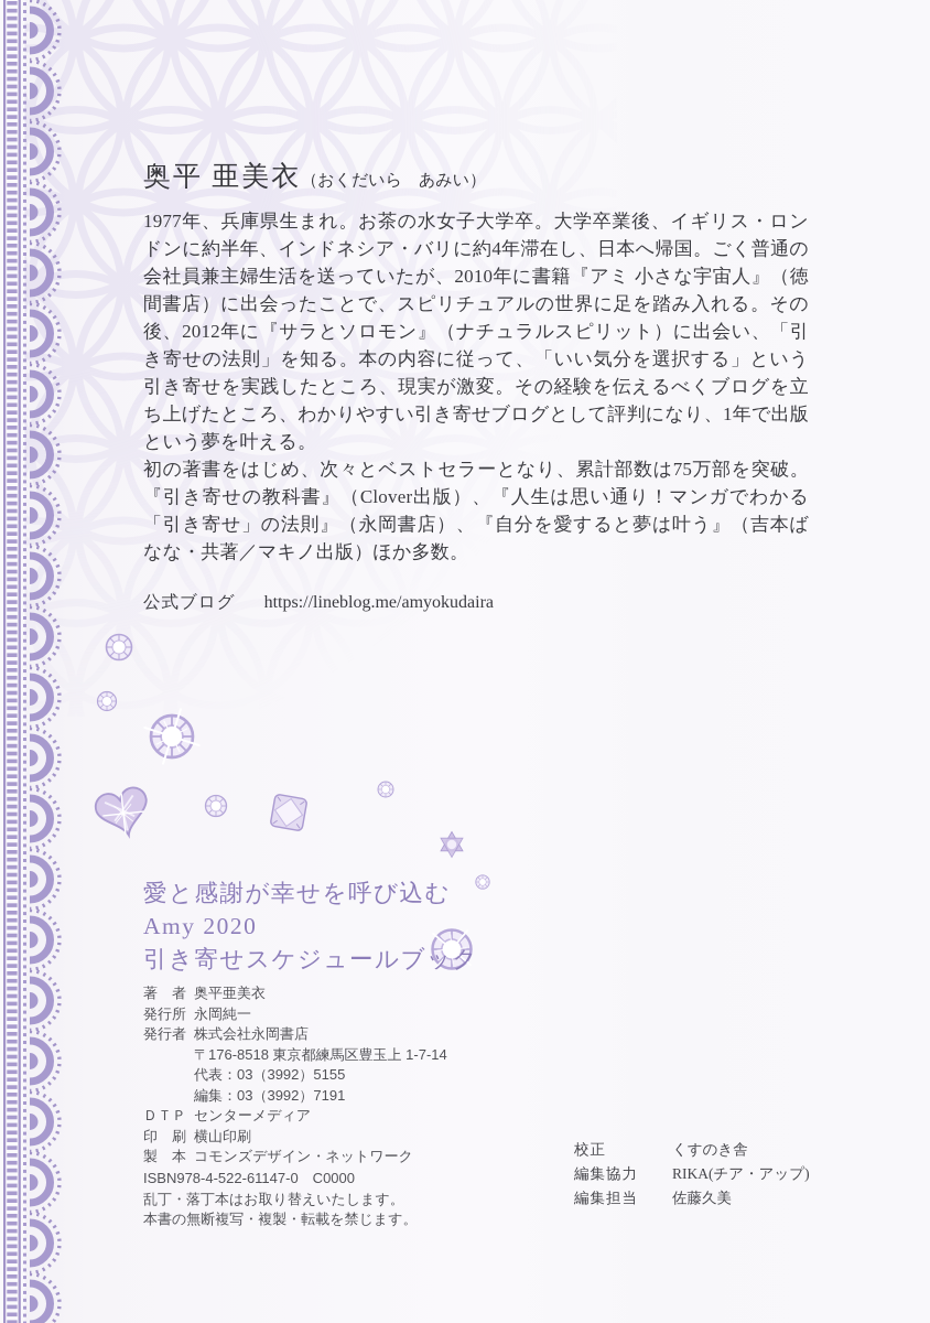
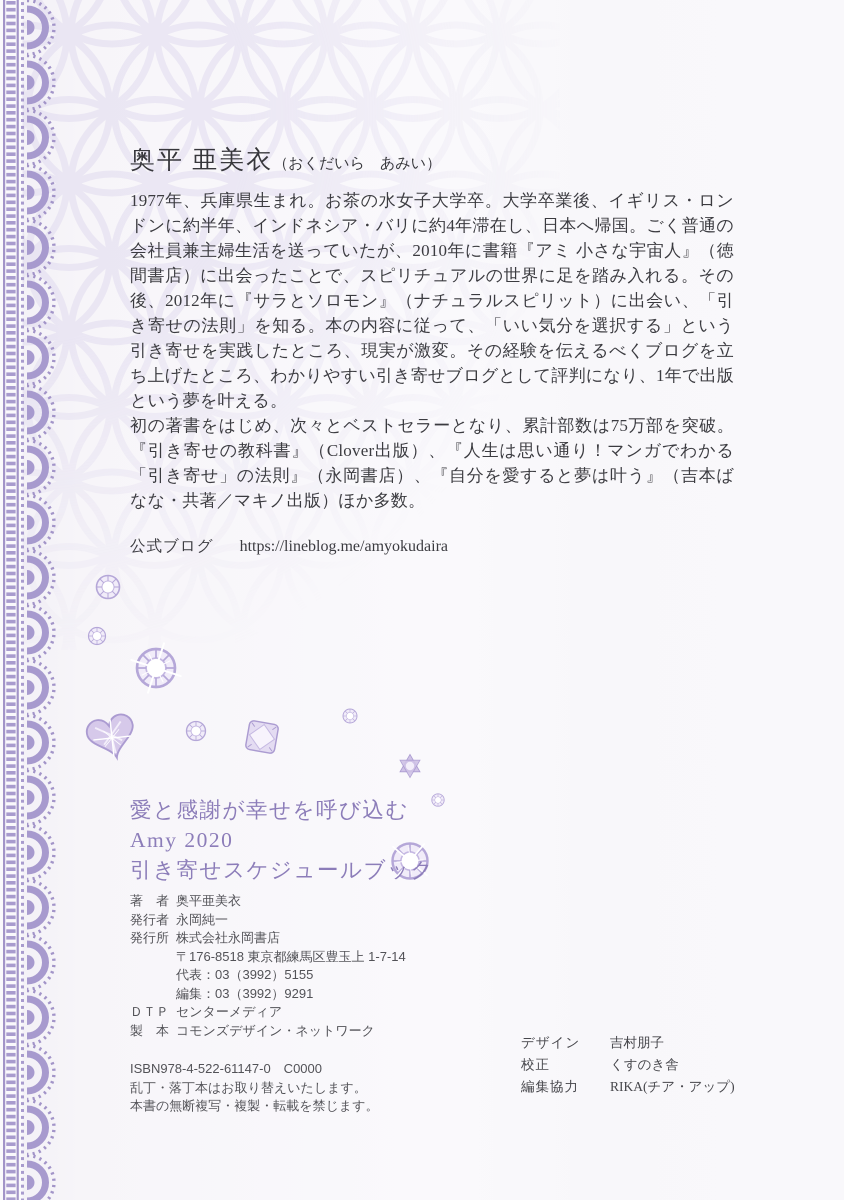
  奥平 亜美衣（おくだいら あみい）
  1977年、兵庫県生まれ。お茶の水女子大学卒。大学卒業後、イギリス・ロンドンに約半年、インドネシア・バリに約4年滞在し、日本へ帰国。ごく普通の会社員兼主婦生活を送っていたが、2010年に書籍『アミ 小さな宇宙人』（徳間書店）に出会ったことで、スピリチュアルの世界に足を踏み入れる。その後、2012年に『サラとソロモン』（ナチュラルスピリット）に出会い、「引き寄せの法則」を知る。本の内容に従って、「いい気分を選択する」という引き寄せを実践したところ、現実が激変。その経験を伝えるべくブログを立ち上げたところ、わかりやすい引き寄せブログとして評判になり、1年で出版という夢を叶える。
  初の著書をはじめ、次々とベストセラーとなり、累計部数は75万部を突破。『引き寄せの教科書』（Clover出版）、『人生は思い通り！マンガでわかる「引き寄せ」の法則』（永岡書店）、『自分を愛すると夢は叶う』（吉本ばなな・共著／マキノ出版）ほか多数。
  公式ブログ https://lineblog.me/amyokudaira
  愛と感謝が幸せを呼び込む
  Amy 2020
  引き寄せスケジュールブック
  著 者
  奥平亜美衣
- 発行所
+ 発行者
  永岡純一
- 発行者
+ 発行所
  株式会社永岡書店
  〒176-8518 東京都練馬区豊玉上 1-7-14
  代表：03（3992）5155
- 編集：03（3992）7191
+ 編集：03（3992）9291
  ＤＴＰ
  センターメディア
- 印 刷
- 横山印刷
  製 本
  コモンズデザイン・ネットワーク
  ISBN978-4-522-61147-0 C0000
  乱丁・落丁本はお取り替えいたします。
  本書の無断複写・複製・転載を禁じます。
+ デザイン
+ 吉村朋子
  校正
  くすのき舎
  編集協力
  RIKA(チア・アップ)
- 編集担当
- 佐藤久美
